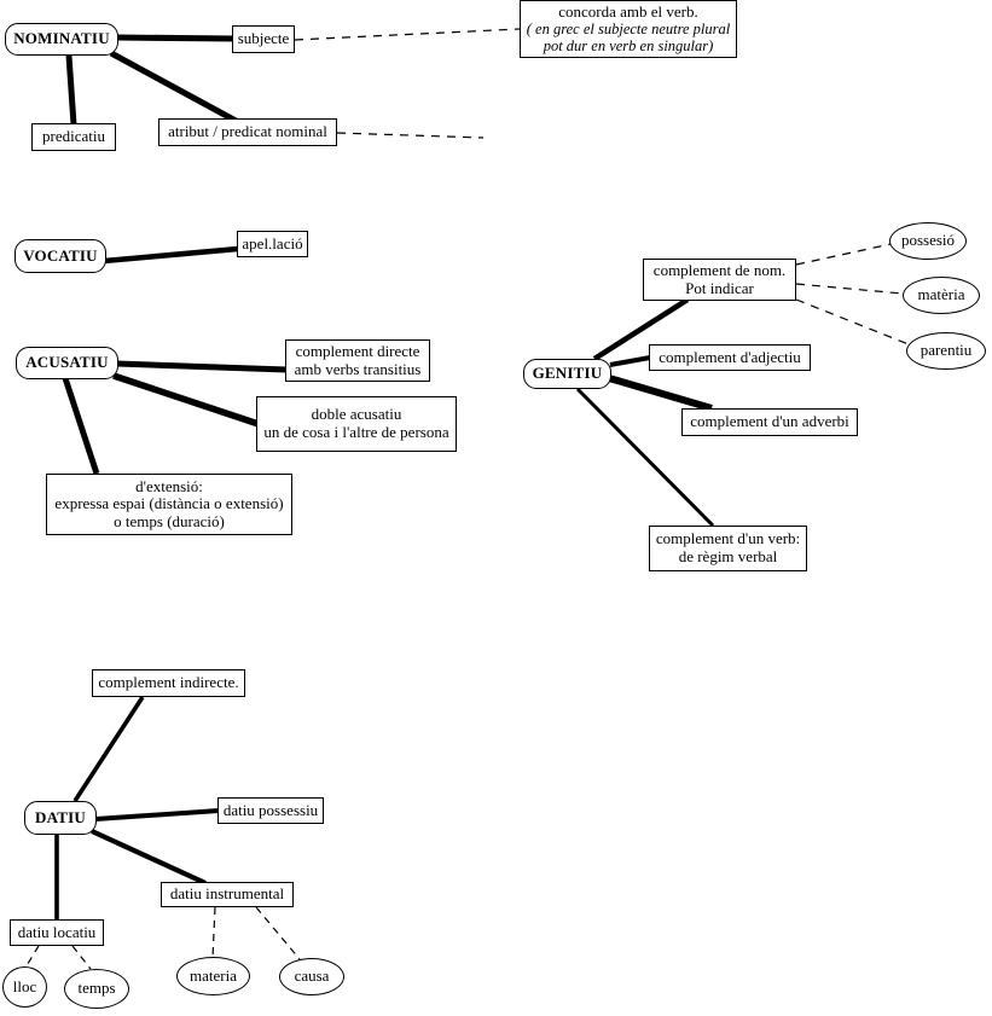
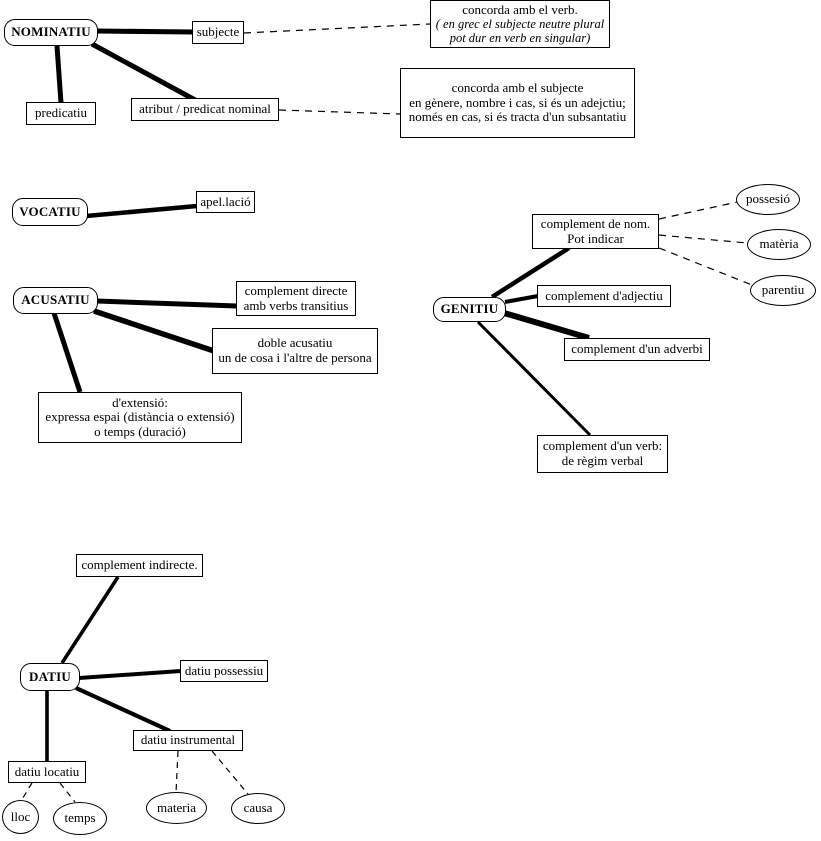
  NOMINATIU
  subjecte
  predicatiu
  atribut / predicat nominal
  concorda amb el verb.
  ( en grec el subjecte neutre plural
  pot dur en verb en singular)
+ concorda amb el subjecte
+ en gènere, nombre i cas, si és un adejctiu;
+ només en cas, si és tracta d'un subsantatiu
  VOCATIU
  apel.lació
  ACUSATIU
  complement directe
  amb verbs transitius
  doble acusatiu
  un de cosa i l'altre de persona
  d'extensió:
  expressa espai (distància o extensió)
  o temps (duració)
  GENITIU
  complement de nom.
  Pot indicar
  possesió
  matèria
  parentiu
  complement d'adjectiu
  complement d'un adverbi
  complement d'un verb:
  de règim verbal
  complement indirecte.
  DATIU
  datiu possessiu
  datiu instrumental
  datiu locatiu
  lloc
  temps
  materia
  causa
